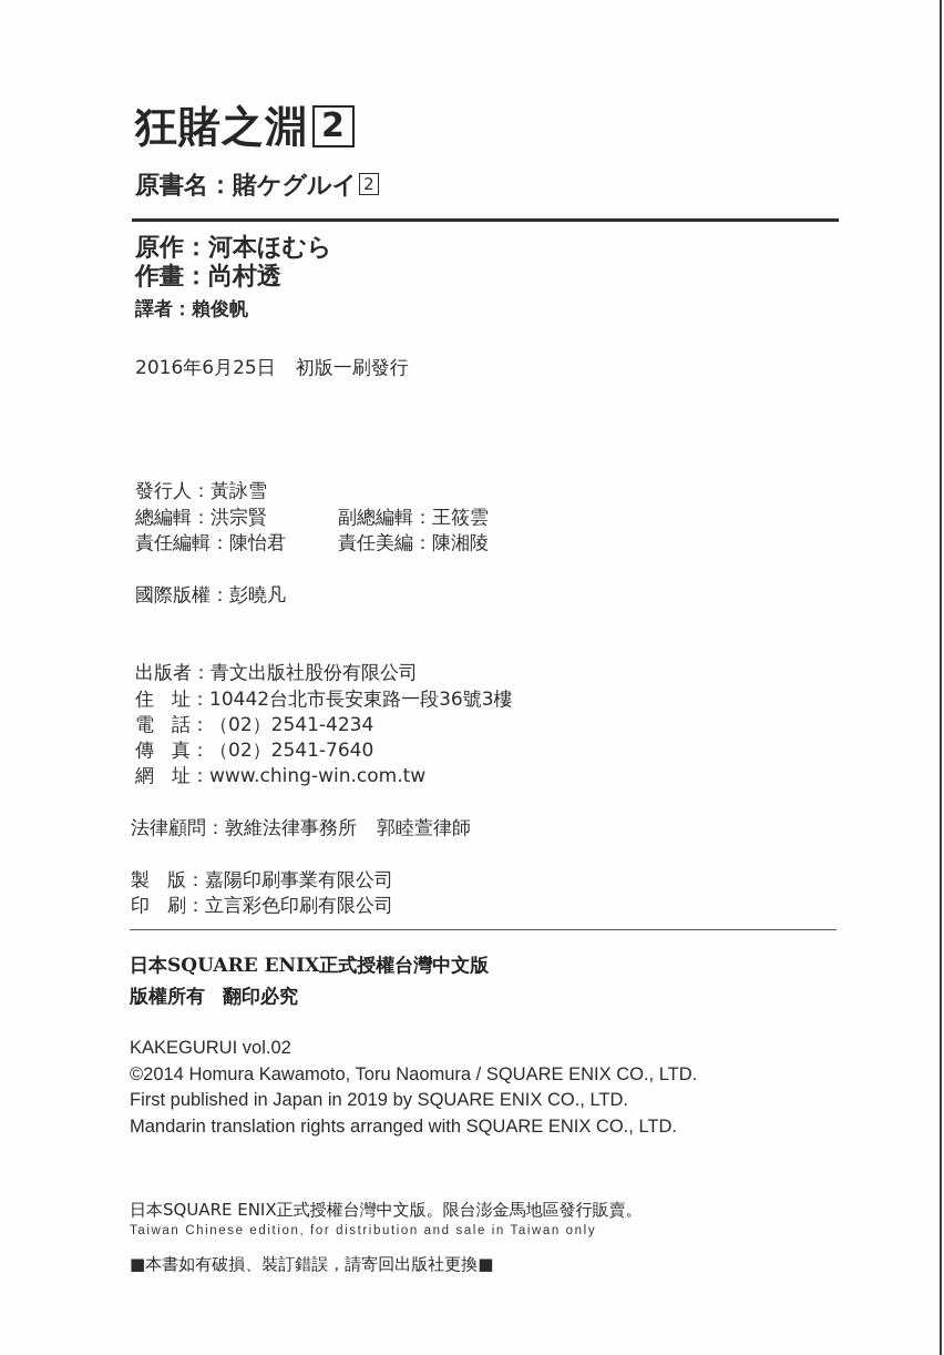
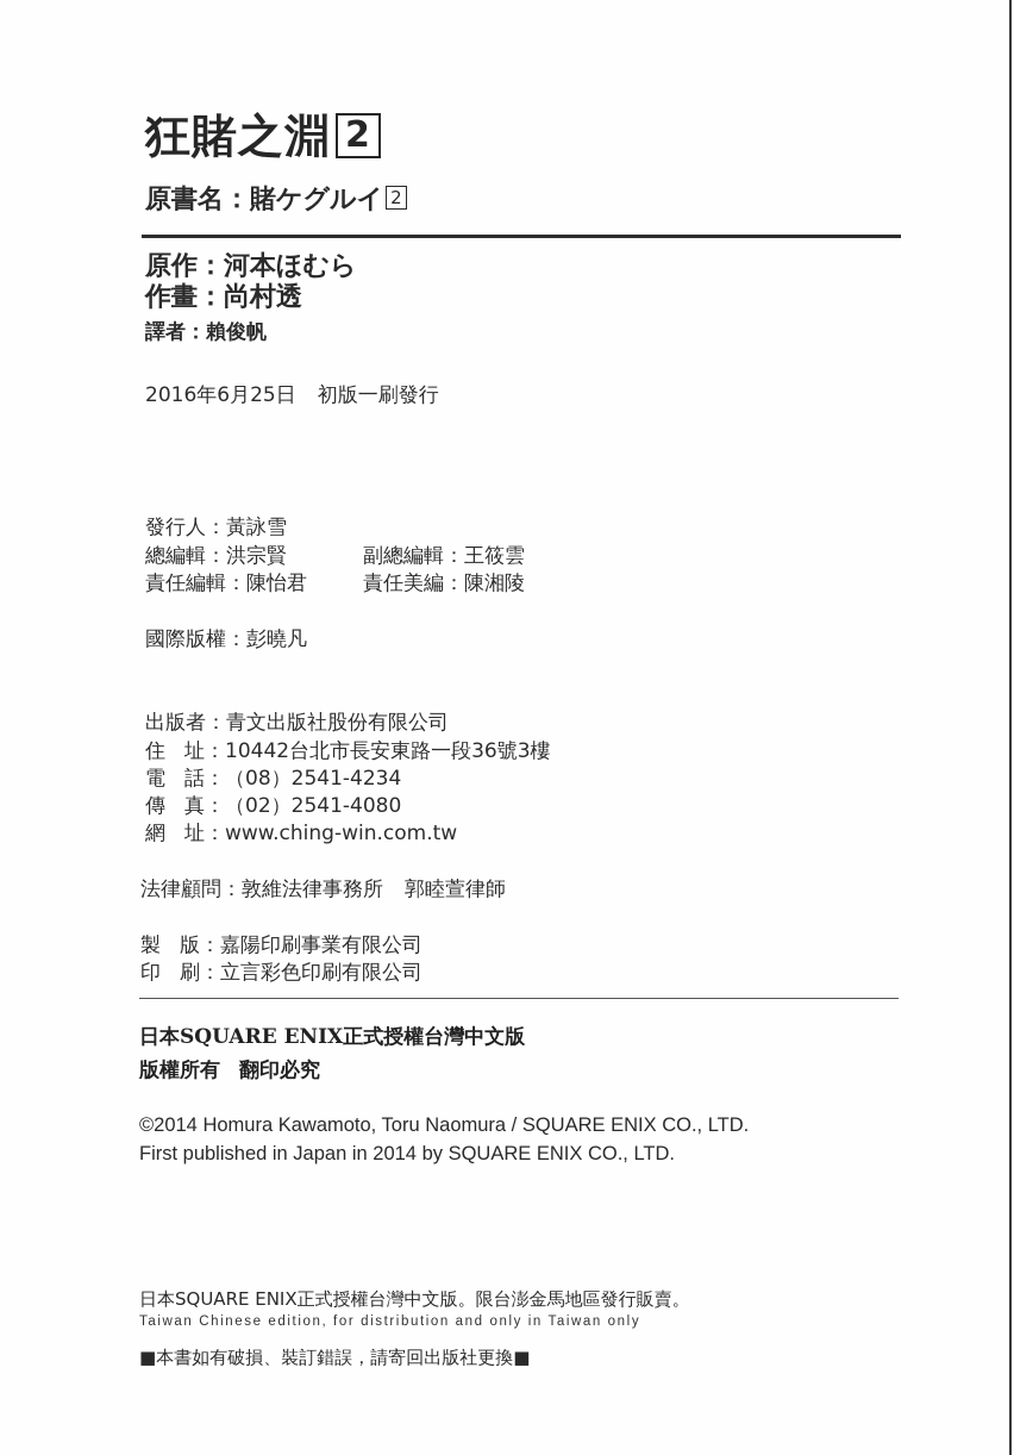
  狂賭之淵 2
  原書名：賭ケグルイ 2
  原作：河本ほむら
  作畫：尚村透
  譯者：賴俊帆
  2016年6月25日 初版一刷發行
  發行人：黃詠雪
  總編輯：洪宗賢
  副總編輯：王筱雲
  責任編輯：陳怡君
  責任美編：陳湘陵
  國際版權：彭曉凡
  出版者：青文出版社股份有限公司
  住 址：10442台北市長安東路一段36號3樓
- 電 話：（02）2541-4234
+ 電 話：（08）2541-4234
- 傳 真：（02）2541-7640
+ 傳 真：（02）2541-4080
  網 址：www.ching-win.com.tw
  法律顧問：敦維法律事務所 郭睦萱律師
  製 版：嘉陽印刷事業有限公司
  印 刷：立言彩色印刷有限公司
  日本SQUARE ENIX正式授權台灣中文版
  版權所有 翻印必究
- KAKEGURUI vol.02
  ©2014 Homura Kawamoto, Toru Naomura / SQUARE ENIX CO., LTD.
- First published in Japan in 2019 by SQUARE ENIX CO., LTD.
+ First published in Japan in 2014 by SQUARE ENIX CO., LTD.
- Mandarin translation rights arranged with SQUARE ENIX CO., LTD.
  日本SQUARE ENIX正式授權台灣中文版。限台澎金馬地區發行販賣。
- Taiwan Chinese edition, for distribution and sale in Taiwan only
+ Taiwan Chinese edition, for distribution and only in Taiwan only
  ■本書如有破損、裝訂錯誤，請寄回出版社更換■
